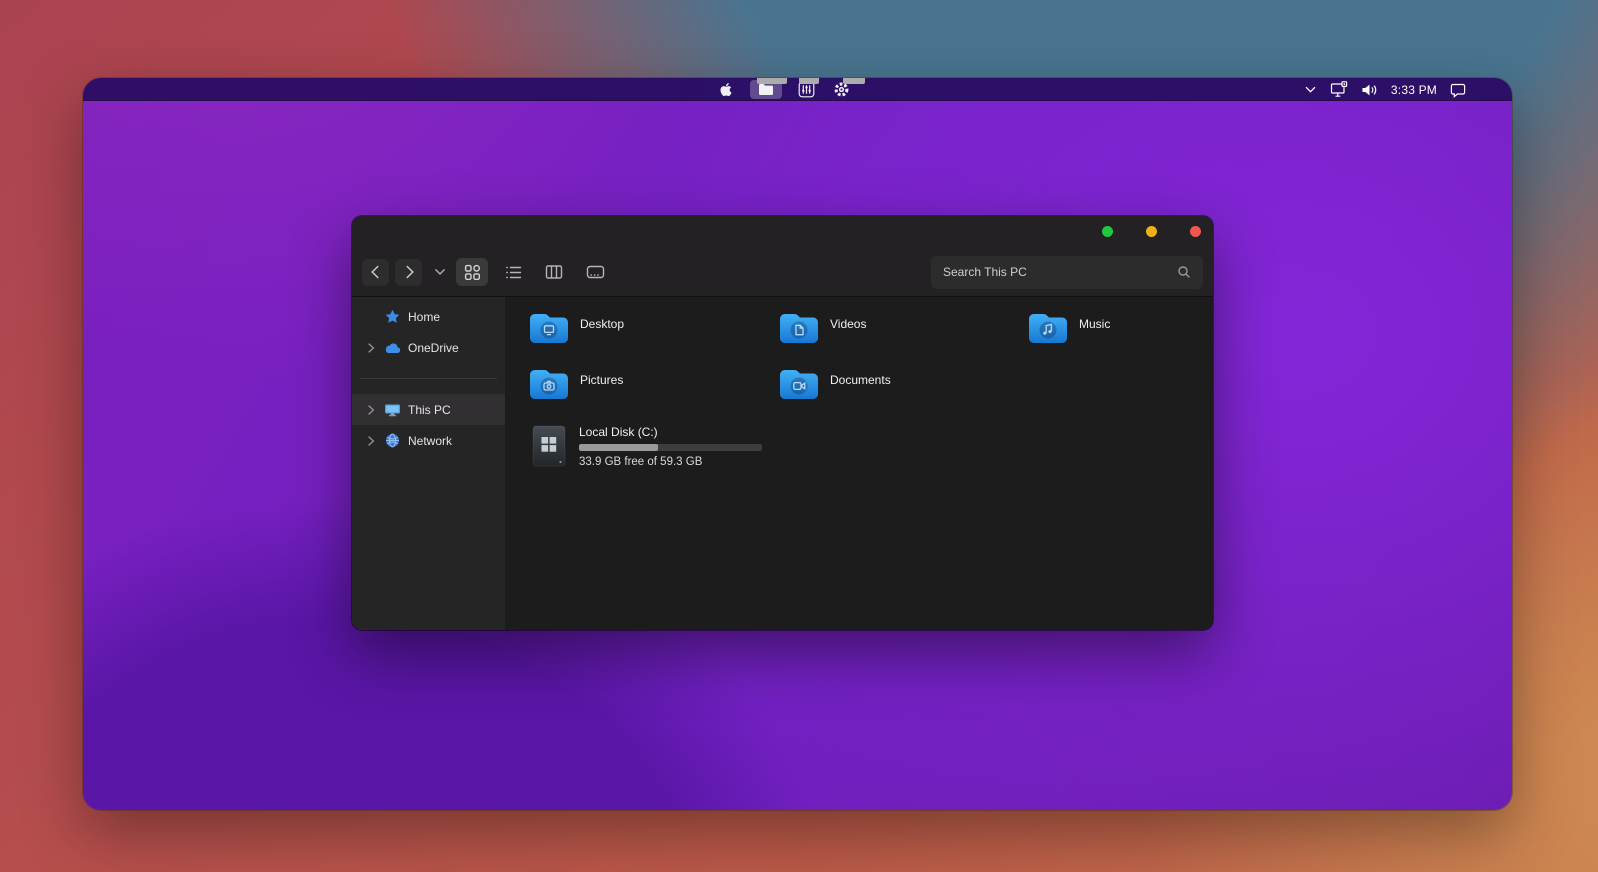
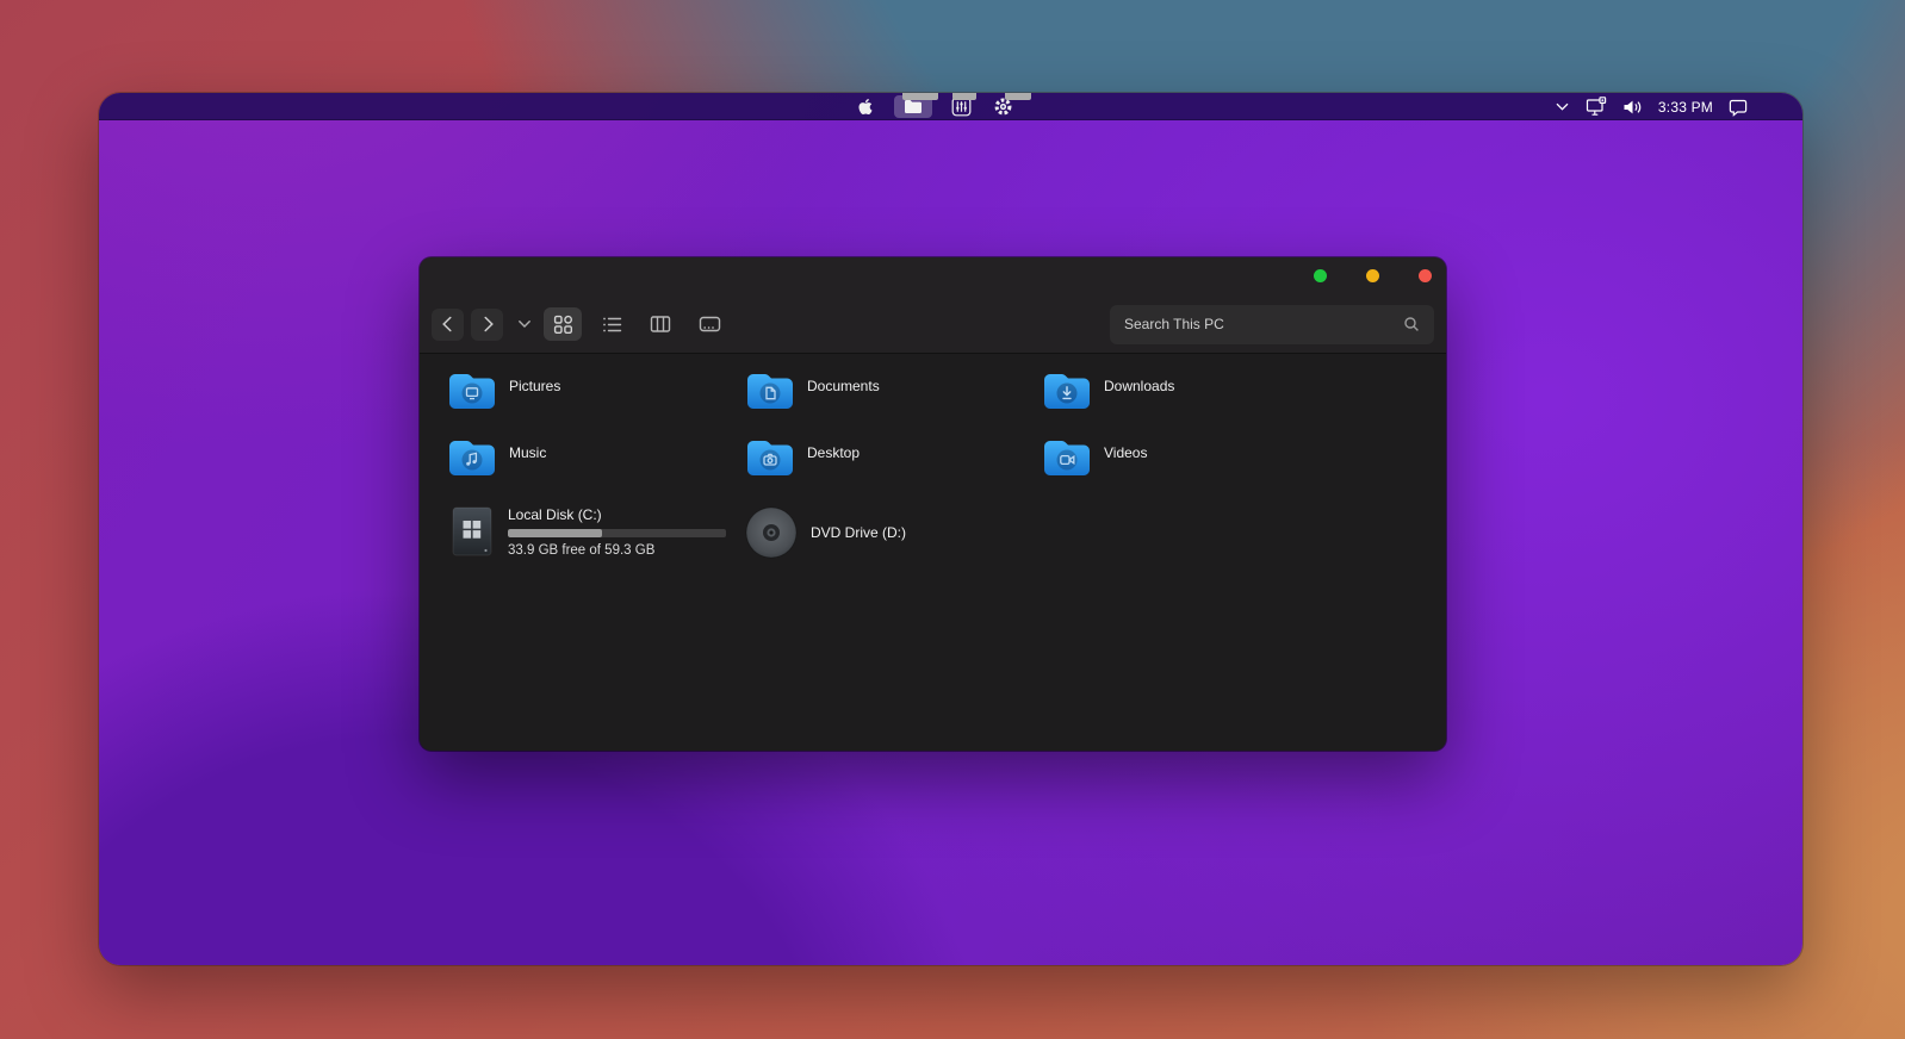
  3:33 PM
  Search This PC
- Home
- OneDrive
- This PC
- Network
- Desktop
+ Pictures
- Videos
+ Documents
+ Downloads
  Music
- Pictures
+ Desktop
- Documents
+ Videos
  Local Disk (C:)
  33.9 GB free of 59.3 GB
+ DVD Drive (D:)
